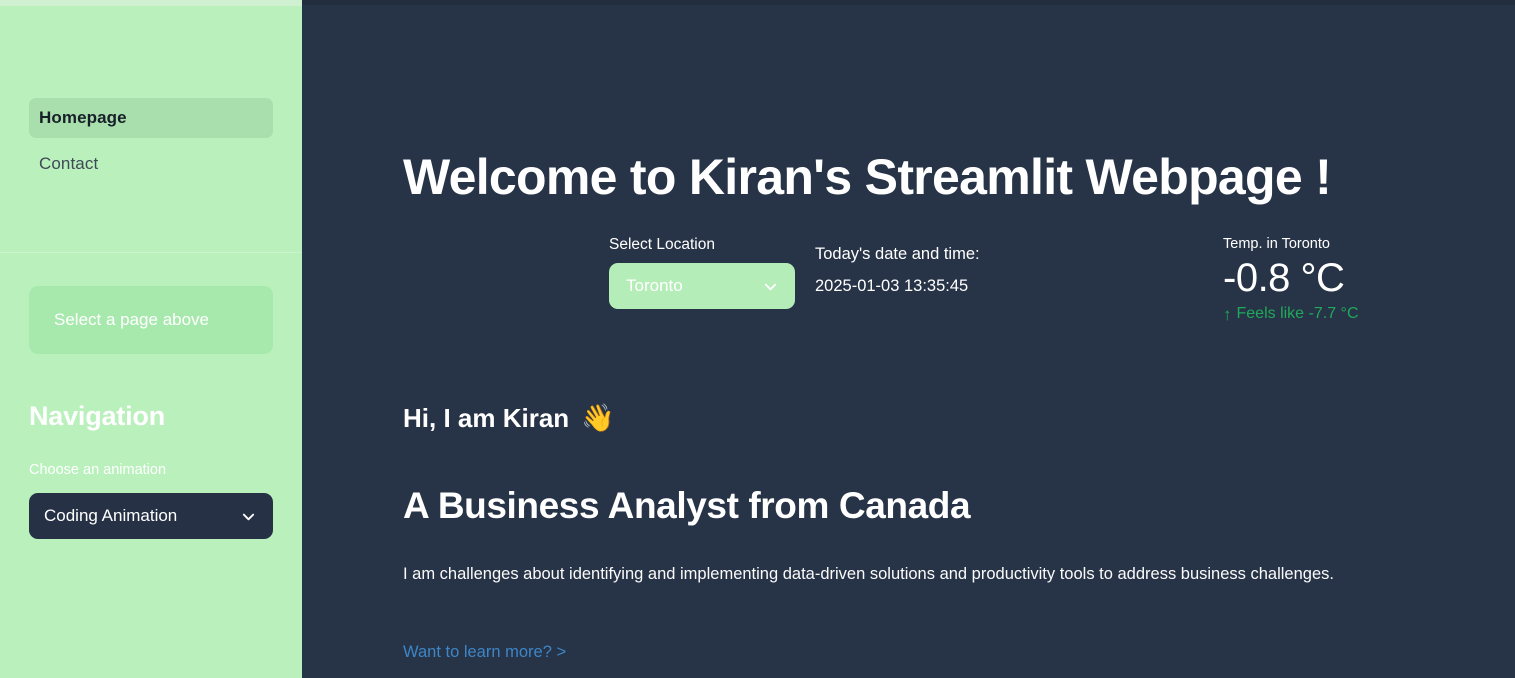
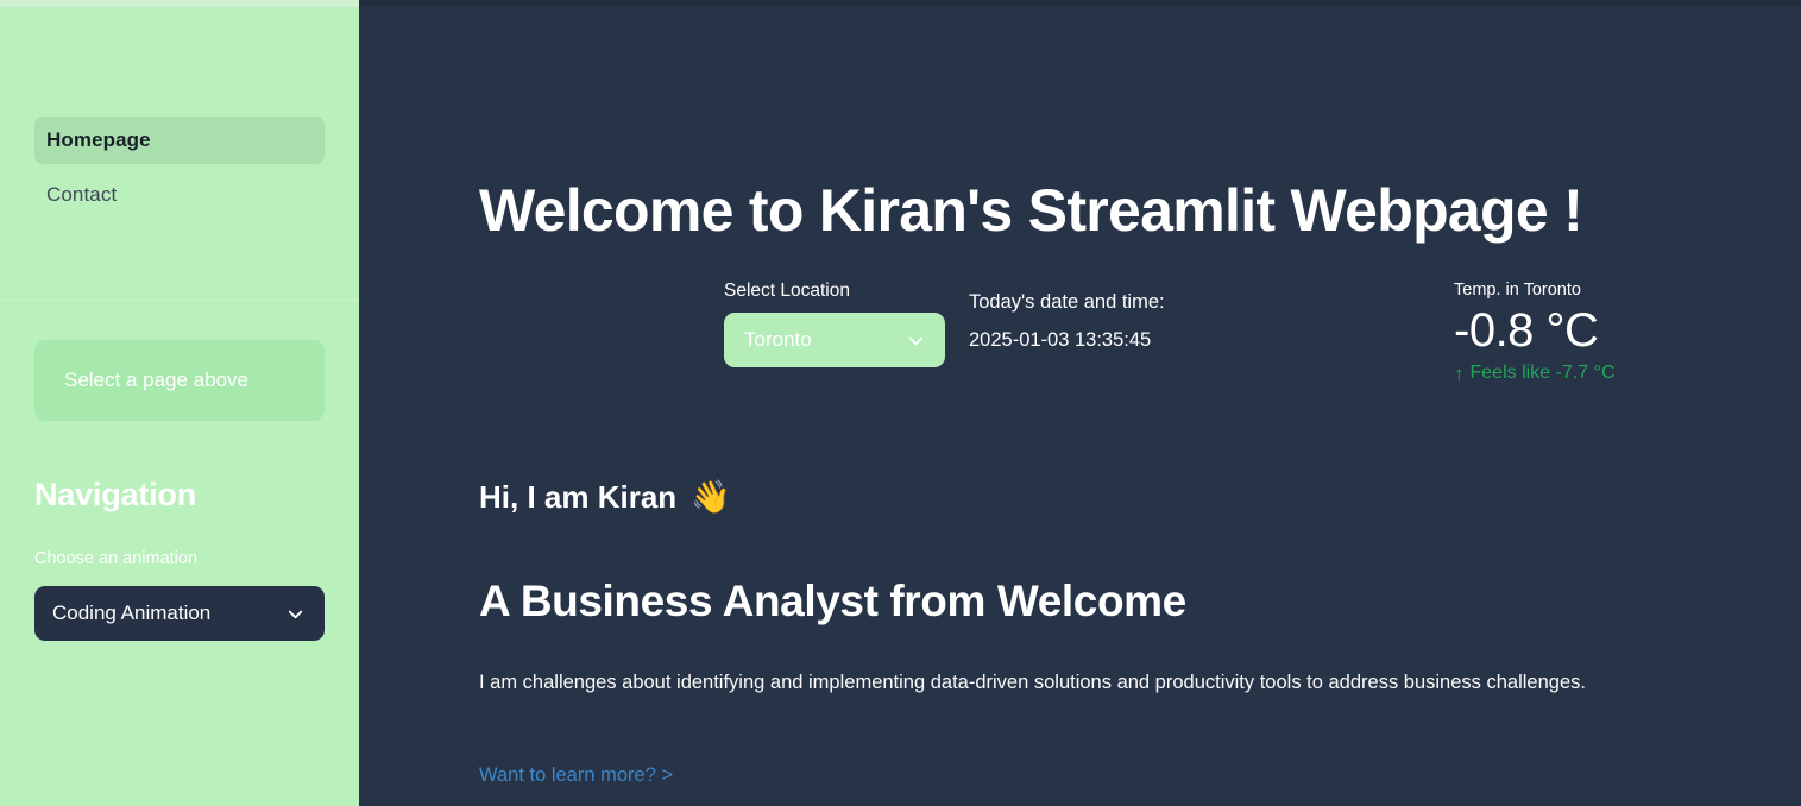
  Homepage
  Contact
  Select a page above
  Navigation
  Choose an animation
  Coding Animation
  Welcome to Kiran's Streamlit Webpage !
  Select Location
  Toronto
  Today's date and time: 2025-01-03 13:35:45
  Temp. in Toronto
  -0.8 °C
  ↑
  Feels like -7.7 °C
  Hi, I am Kiran
  👋
- A Business Analyst from Canada
+ A Business Analyst from Welcome
  I am challenges about identifying and implementing data-driven solutions and productivity tools to address business challenges.
  Want to learn more? >
